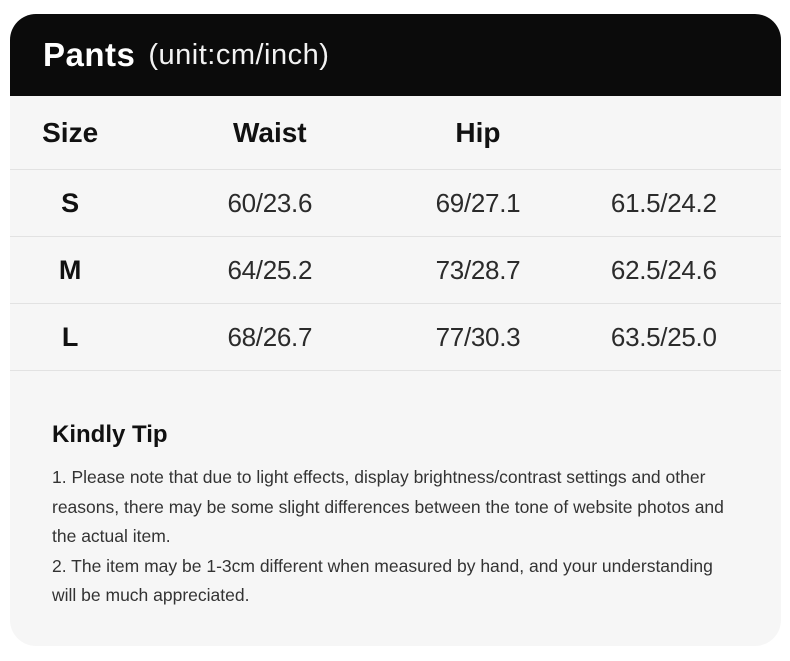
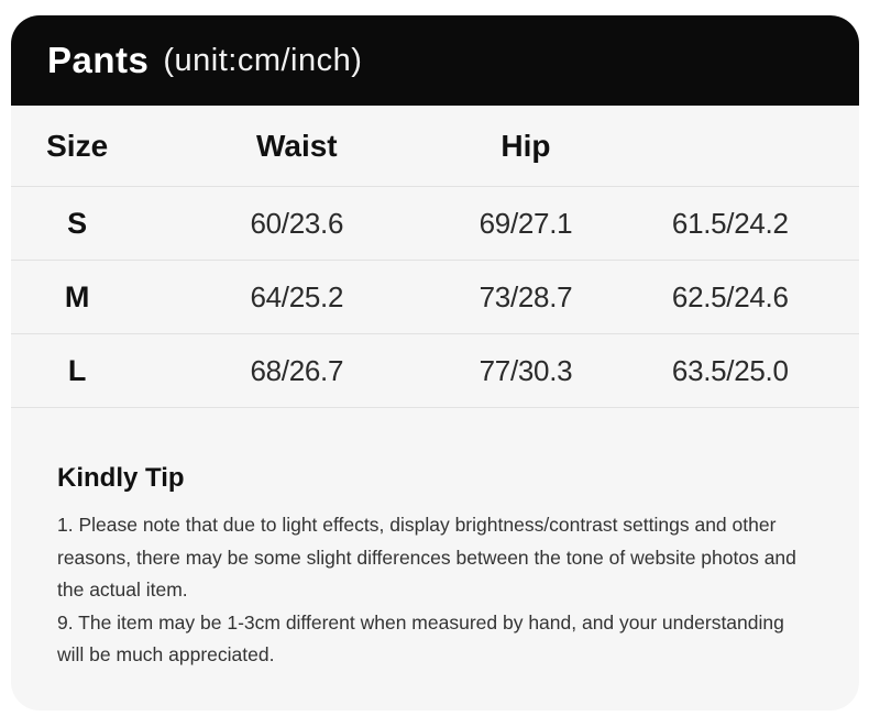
  Pants
  (unit:cm/inch)
  Size
  Waist
  Hip
  S
  60/23.6
  69/27.1
  61.5/24.2
  M
  64/25.2
  73/28.7
  62.5/24.6
  L
  68/26.7
  77/30.3
  63.5/25.0
  Kindly Tip
  1. Please note that due to light effects, display brightness/contrast settings and other reasons, there may be some slight differences between the tone of website photos and the actual item.
- 2. The item may be 1-3cm different when measured by hand, and your understanding will be much appreciated.
+ 9. The item may be 1-3cm different when measured by hand, and your understanding will be much appreciated.
